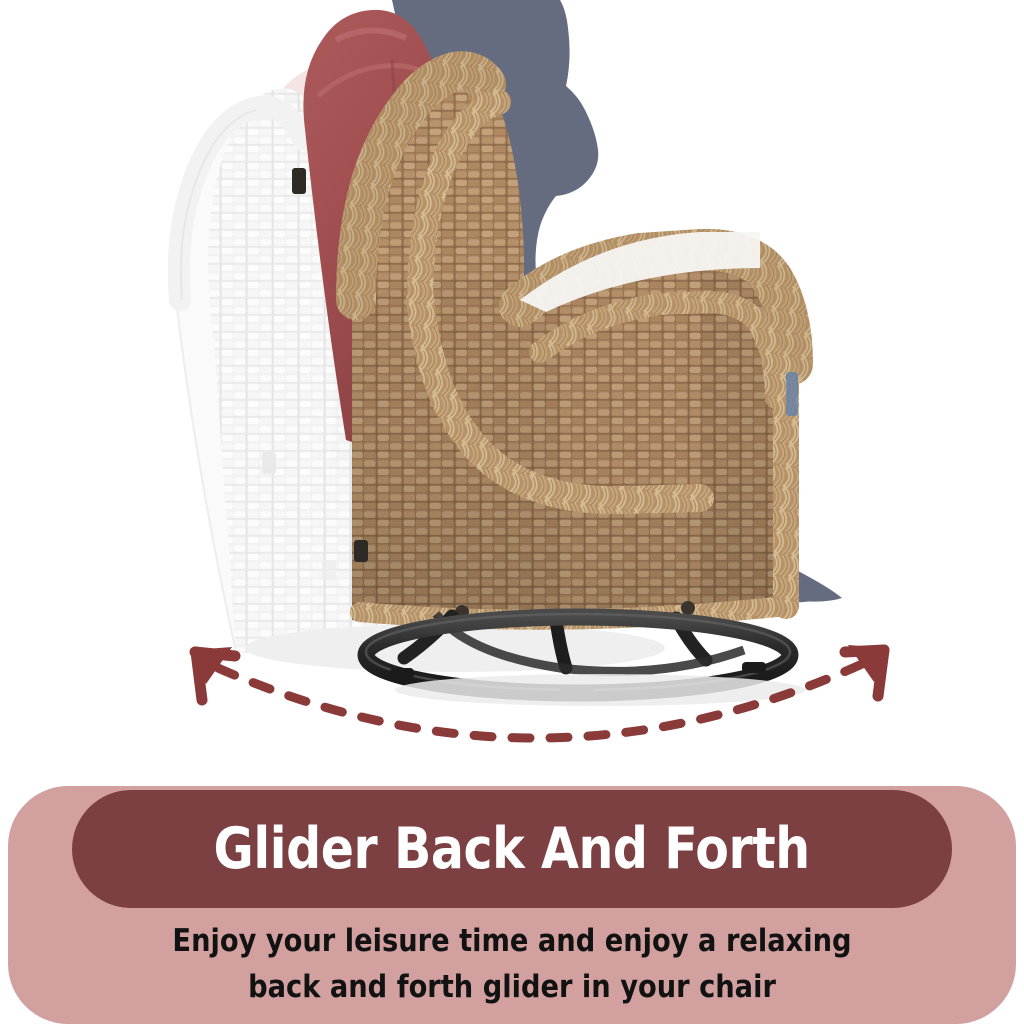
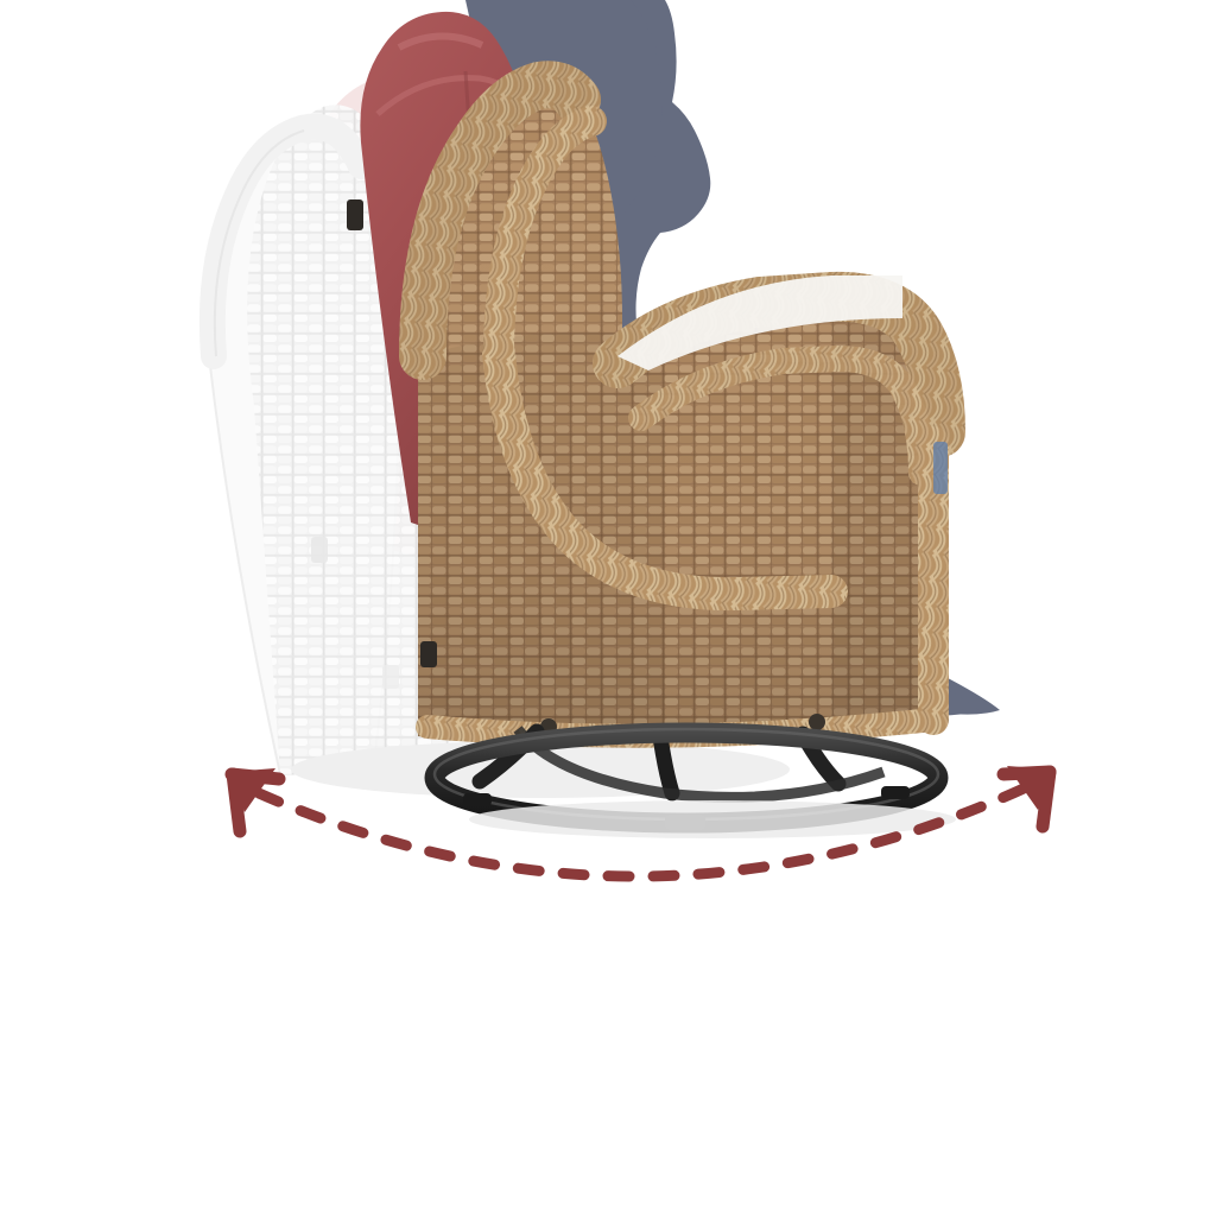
- Glider Back And Forth
- Enjoy your leisure time and enjoy a relaxing
- back and forth glider in your chair
